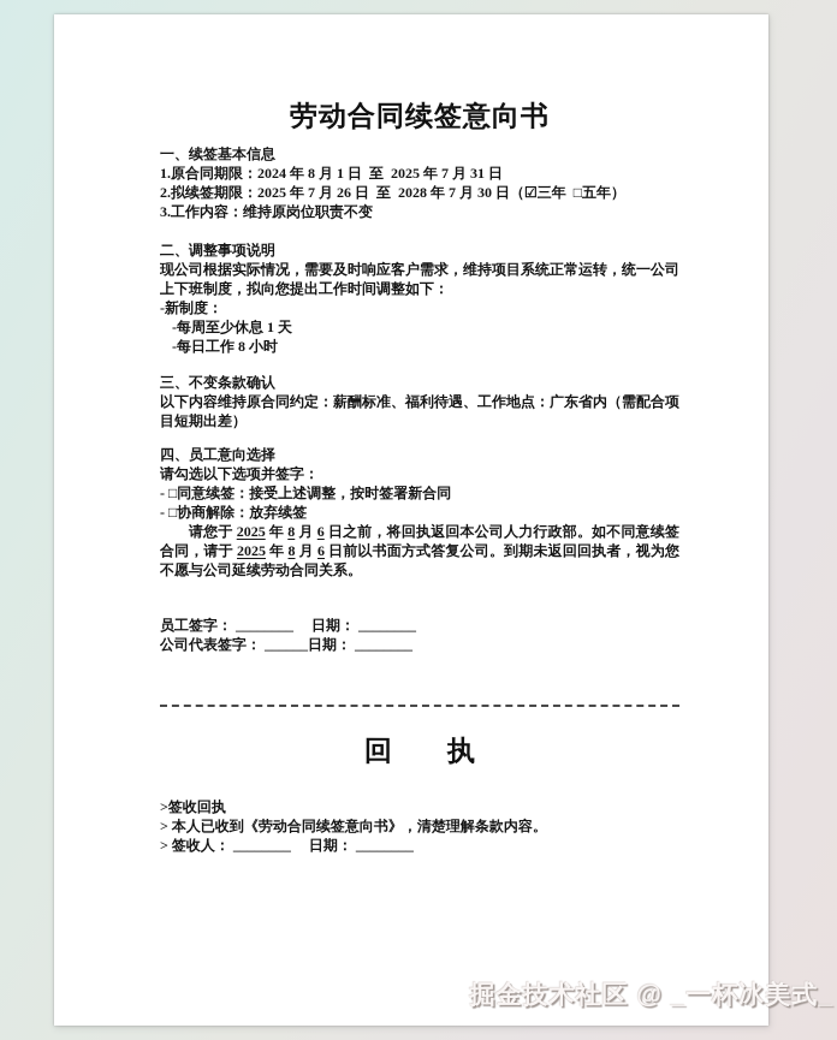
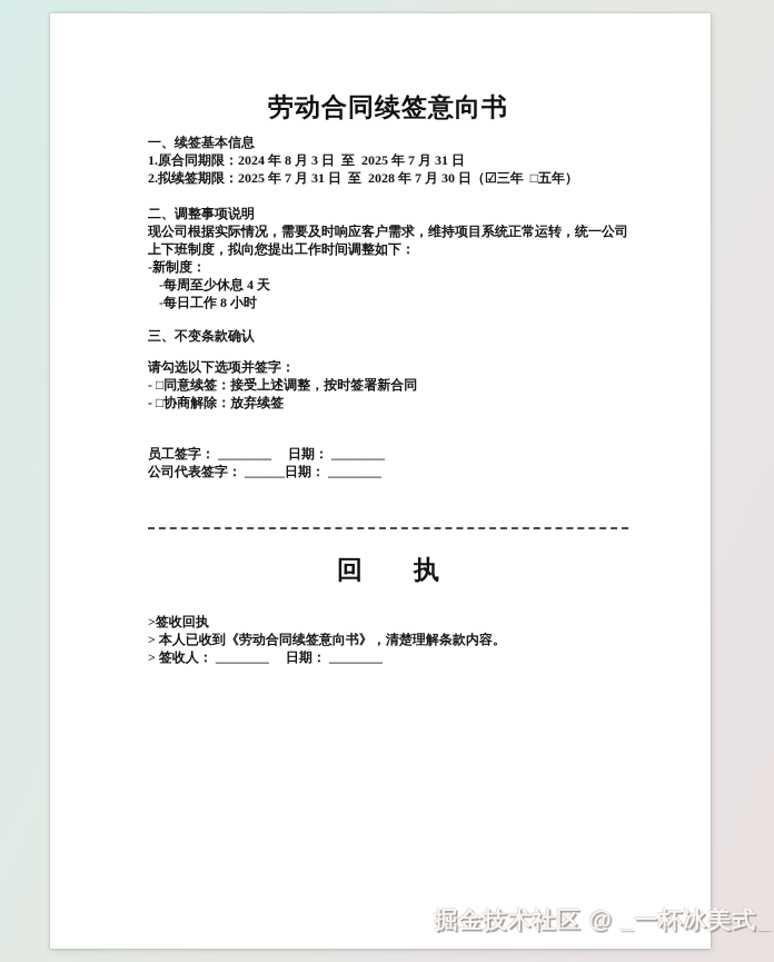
  劳动合同续签意向书
  一、续签基本信息
- 1.原合同期限：2024 年 8 月 1 日 至 2025 年 7 月 31 日
+ 1.原合同期限：2024 年 8 月 3 日 至 2025 年 7 月 31 日
- 2.拟续签期限：2025 年 7 月 26 日 至 2028 年 7 月 30 日（☑三年 □五年）
+ 2.拟续签期限：2025 年 7 月 31 日 至 2028 年 7 月 30 日（☑三年 □五年）
- 3.工作内容：维持原岗位职责不变
  二、调整事项说明
  现公司根据实际情况，需要及时响应客户需求，维持项目系统正常运转，统一公司上下班制度，拟向您提出工作时间调整如下：
  -新制度：
- -每周至少休息 1 天
+ -每周至少休息 4 天
  -每日工作 8 小时
  三、不变条款确认
- 以下内容维持原合同约定：薪酬标准、福利待遇、工作地点：广东省内（需配合项目短期出差）
- 四、员工意向选择
  请勾选以下选项并签字：
  - □同意续签：接受上述调整，按时签署新合同
  - □协商解除：放弃续签
- 请您于 2025 年 8 月 6 日之前，将回执返回本公司人力行政部。如不同意续签合同，请于 2025 年 8 月 6 日前以书面方式答复公司。到期未返回回执者，视为您不愿与公司延续劳动合同关系。
  员工签字： ________ 日期： ________
  公司代表签字： ______日期： ________
  回 执
  >签收回执
  > 本人已收到《劳动合同续签意向书》，清楚理解条款内容。
  > 签收人： ________ 日期： ________
  掘金技术社区 @ _一杯冰美式_
